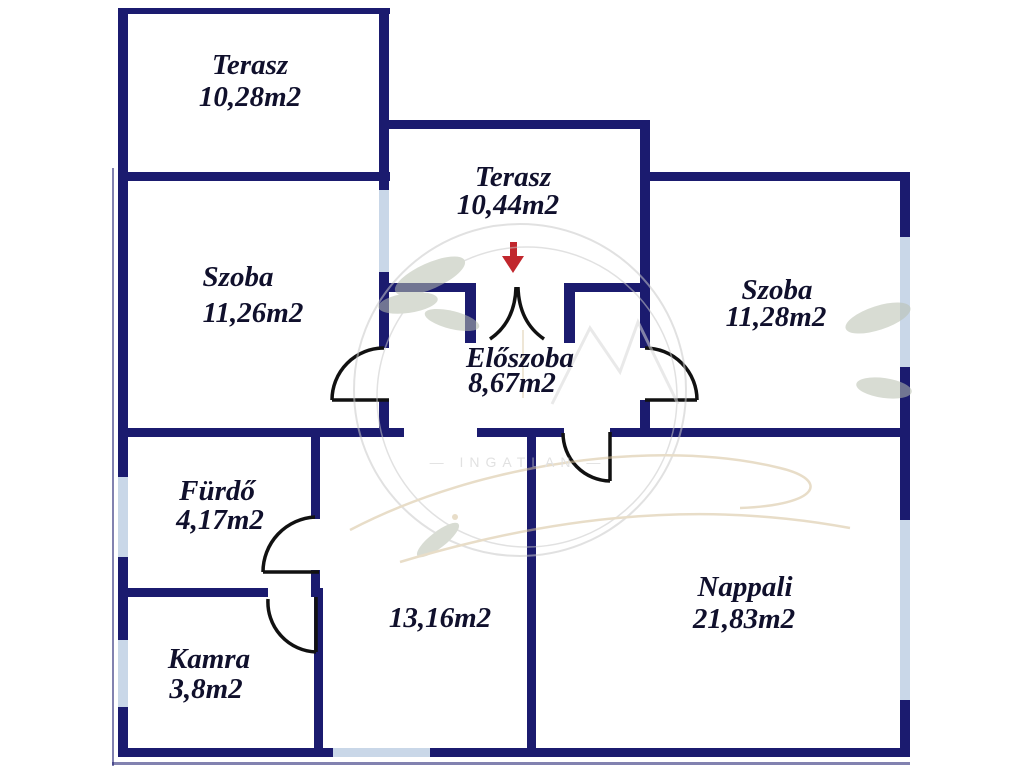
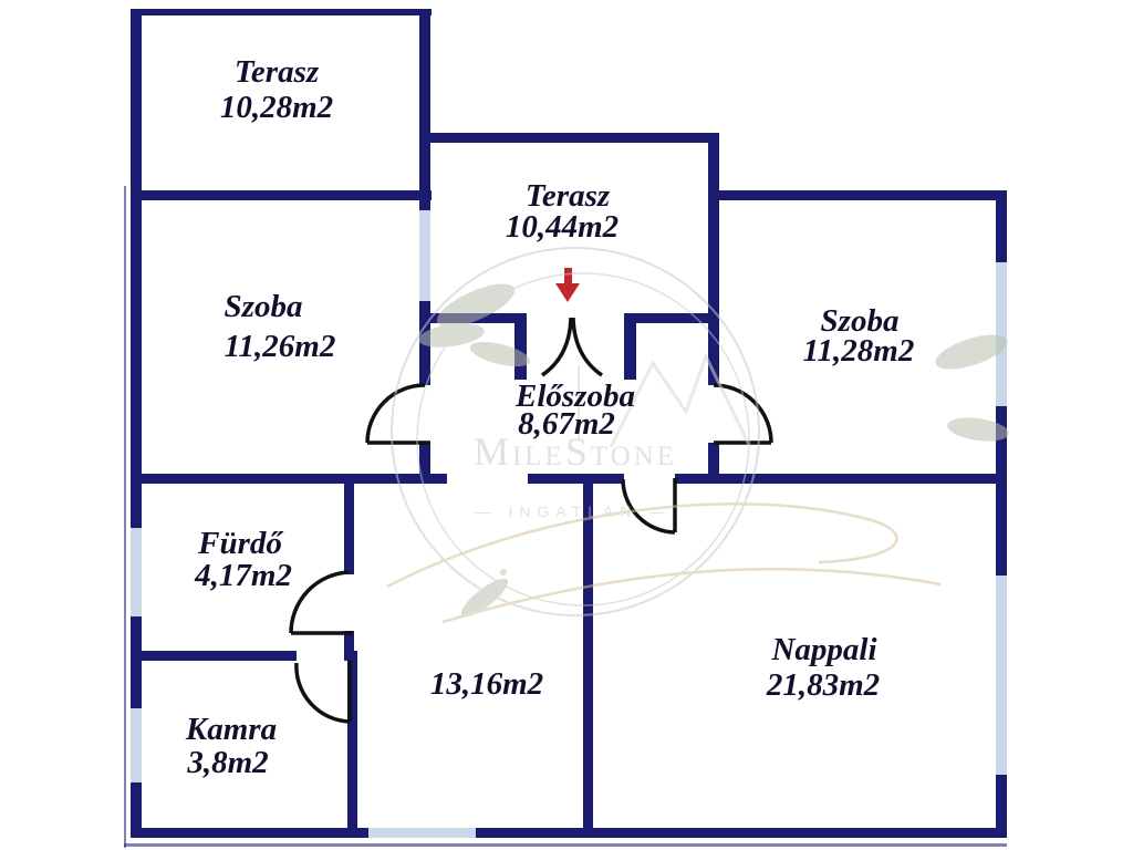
+ MileStone
  — INGATLAN —
  Terasz
  10,28m2
  Szoba
  11,26m2
  Terasz
  10,44m2
  Szoba
  11,28m2
  Előszoba
  8,67m2
  Fürdő
  4,17m2
  13,16m2
  Kamra
  3,8m2
  Nappali
  21,83m2
